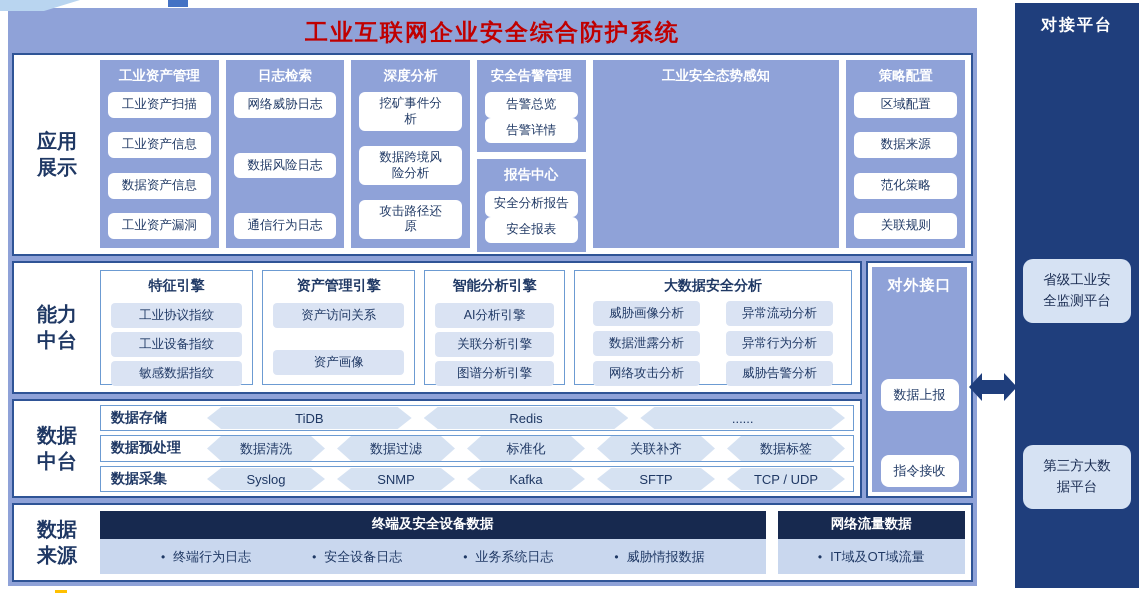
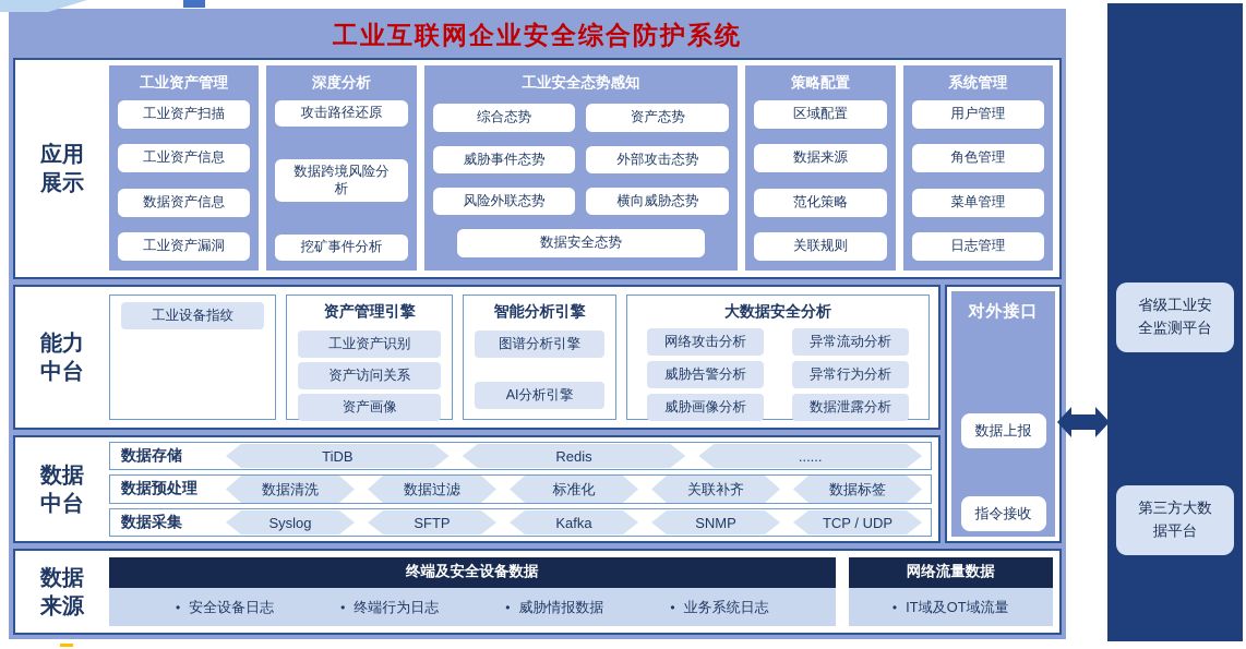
  工业互联网企业安全综合防护系统
  应用展示
  工业资产管理
  工业资产扫描
  工业资产信息
  数据资产信息
  工业资产漏洞
- 日志检索
- 网络威胁日志
- 数据风险日志
- 通信行为日志
  深度分析
- 挖矿事件分析
+ 攻击路径还原
  数据跨境风险分析
- 攻击路径还原
+ 挖矿事件分析
- 安全告警管理
- 告警总览
- 告警详情
- 报告中心
- 安全分析报告
- 安全报表
  工业安全态势感知
+ 综合态势
+ 资产态势
+ 威胁事件态势
+ 外部攻击态势
+ 风险外联态势
+ 横向威胁态势
+ 数据安全态势
  策略配置
  区域配置
  数据来源
  范化策略
  关联规则
+ 系统管理
+ 用户管理
+ 角色管理
+ 菜单管理
+ 日志管理
  能力中台
- 特征引擎
- 工业协议指纹
  工业设备指纹
- 敏感数据指纹
  资产管理引擎
+ 工业资产识别
  资产访问关系
  资产画像
  智能分析引擎
- AI分析引擎
+ 图谱分析引擎
- 关联分析引擎
- 图谱分析引擎
+ AI分析引擎
  大数据安全分析
- 威胁画像分析
+ 网络攻击分析
  异常流动分析
- 数据泄露分析
+ 威胁告警分析
  异常行为分析
- 网络攻击分析
+ 威胁画像分析
- 威胁告警分析
+ 数据泄露分析
  对外接口
  数据上报
  指令接收
  数据中台
  数据存储
  TiDB
  Redis
  ......
  数据预处理
  数据清洗
  数据过滤
  标准化
  关联补齐
  数据标签
  数据采集
  Syslog
- SNMP
+ SFTP
  Kafka
- SFTP
+ SNMP
  TCP / UDP
  数据来源
  终端及安全设备数据
  •
- 终端行为日志
+ 安全设备日志
  •
- 安全设备日志
+ 终端行为日志
  •
- 业务系统日志
+ 威胁情报数据
  •
- 威胁情报数据
+ 业务系统日志
  网络流量数据
  •
  IT域及OT域流量
- 对接平台
  省级工业安全监测平台
  第三方大数据平台
